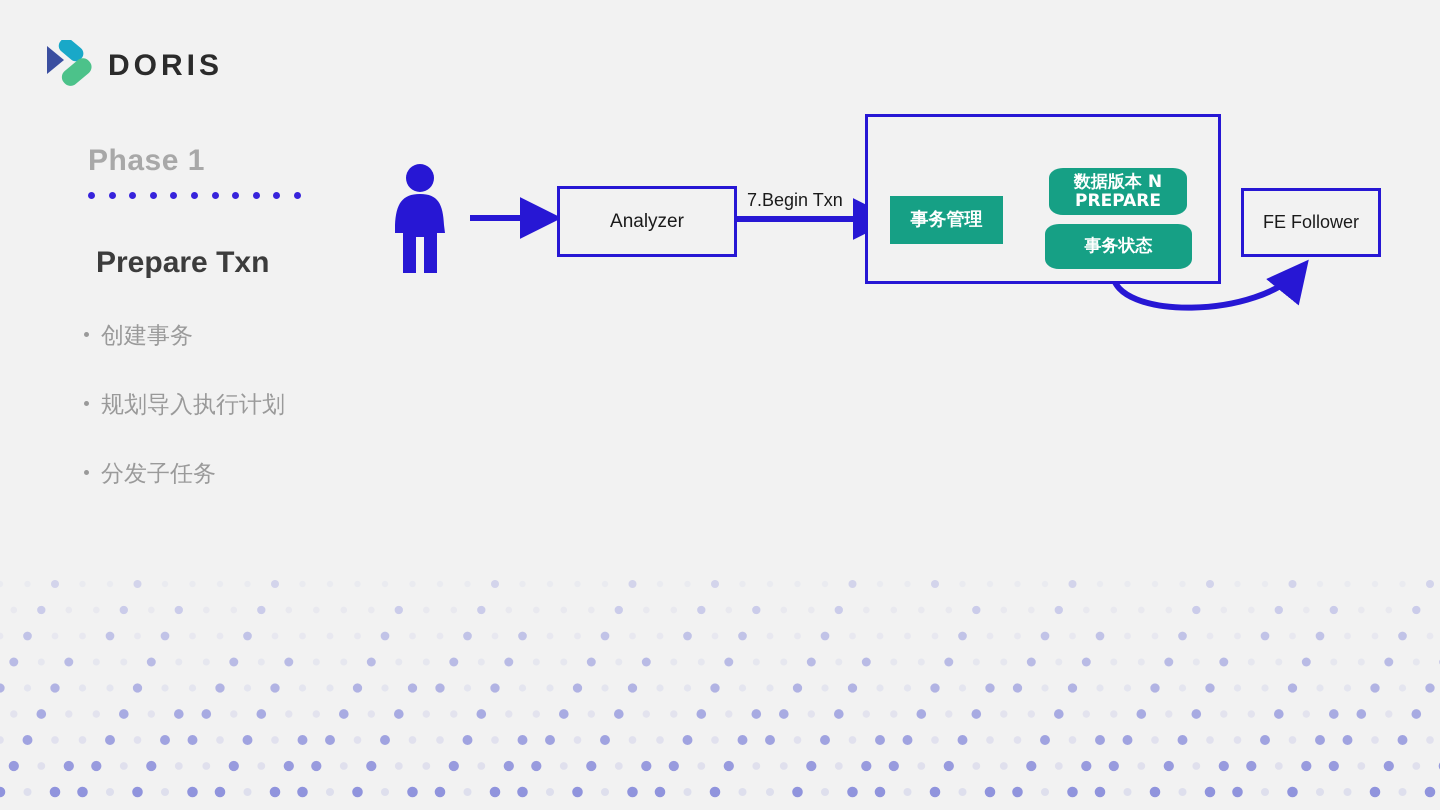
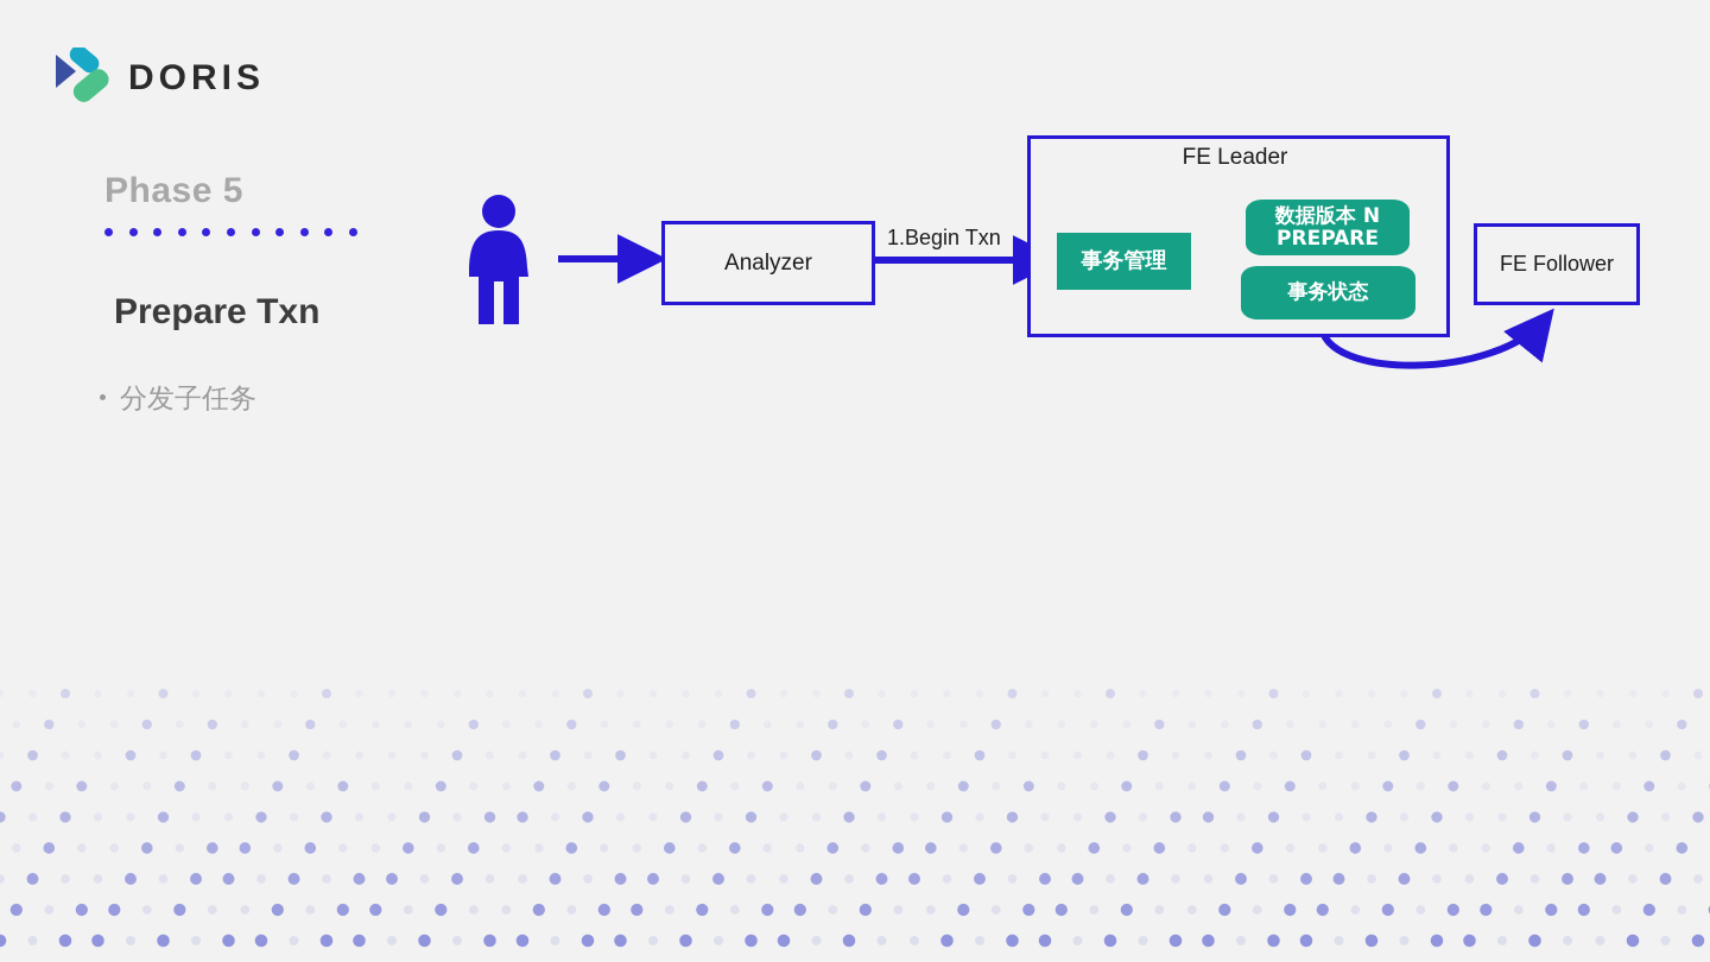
  DORIS
- Phase 1
+ Phase 5
  Prepare Txn
- 创建事务
- 规划导入执行计划
  分发子任务
  Analyzer
+ FE Leader
- 7.Begin Txn
+ 1.Begin Txn
  事务管理
  数据版本 N
  PREPARE
  事务状态
  FE Follower
